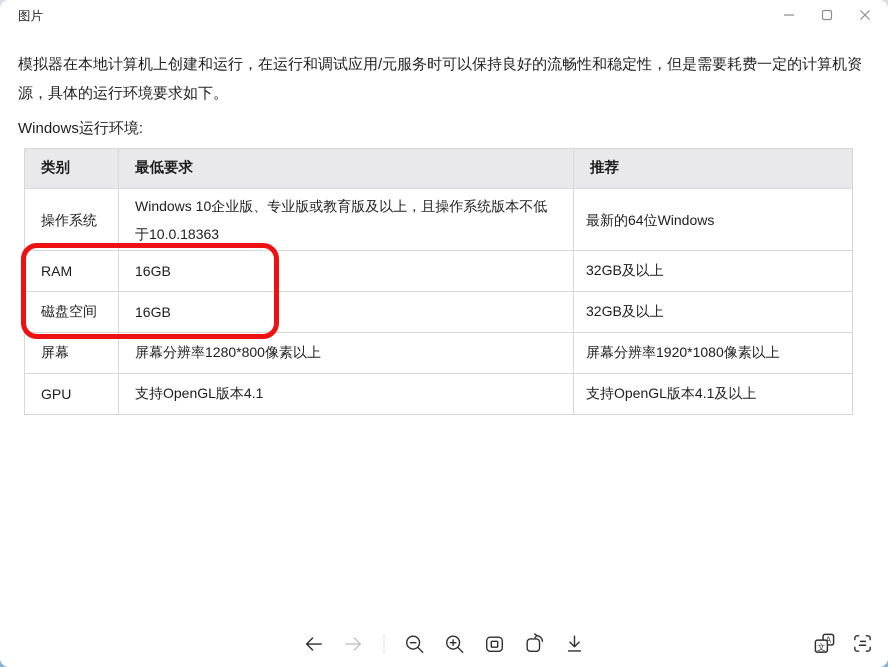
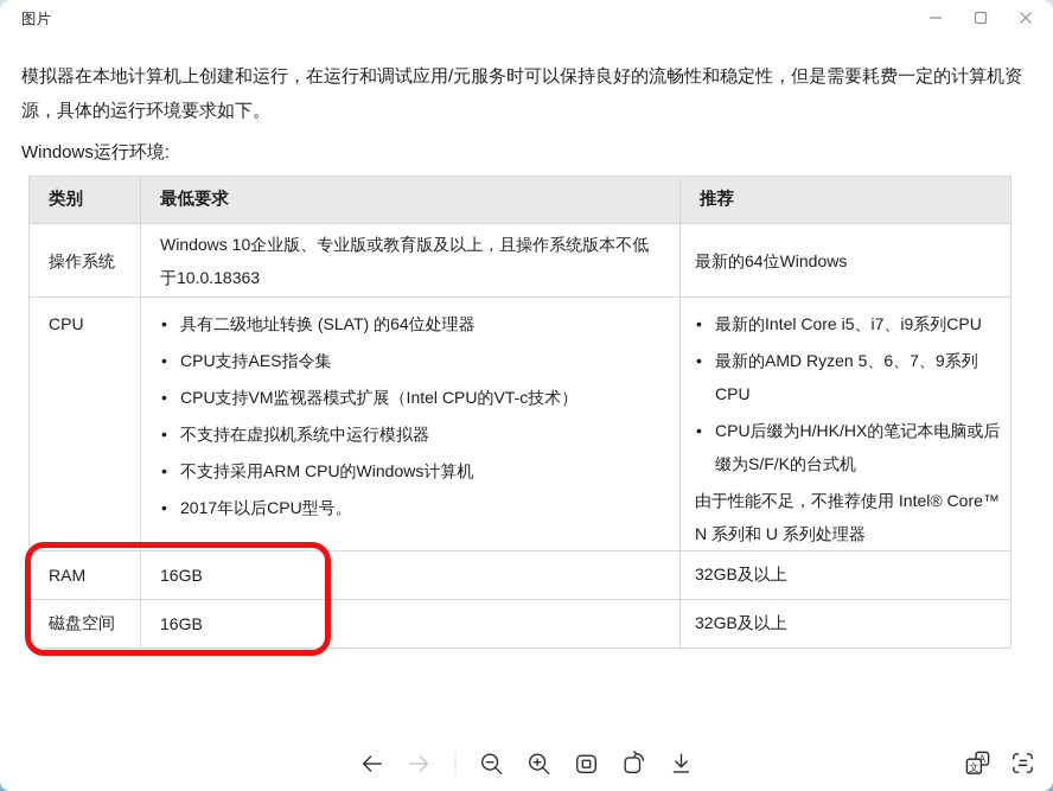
  图片
  模拟器在本地计算机上创建和运行，在运行和调试应用/元服务时可以保持良好的流畅性和稳定性，但是需要耗费一定的计算机资源，具体的运行环境要求如下。
  Windows运行环境:
  类别	最低要求	推荐
  操作系统	Windows 10企业版、专业版或教育版及以上，且操作系统版本不低于10.0.18363	最新的64位Windows
+ CPU	具有二级地址转换 (SLAT) 的64位处理器 CPU支持AES指令集 CPU支持VM监视器模式扩展（Intel CPU的VT-c技术） 不支持在虚拟机系统中运行模拟器 不支持采用ARM CPU的Windows计算机 2017年以后CPU型号。	最新的Intel Core i5、i7、i9系列CPU 最新的AMD Ryzen 5、6、7、9系列CPU CPU后缀为H/HK/HX的笔记本电脑或后缀为S/F/K的台式机 由于性能不足，不推荐使用 Intel® Core™ N 系列和 U 系列处理器
  RAM	16GB	32GB及以上
  磁盘空间	16GB	32GB及以上
- 屏幕	屏幕分辨率1280*800像素以上	屏幕分辨率1920*1080像素以上
- GPU	支持OpenGL版本4.1	支持OpenGL版本4.1及以上
  A
  文
